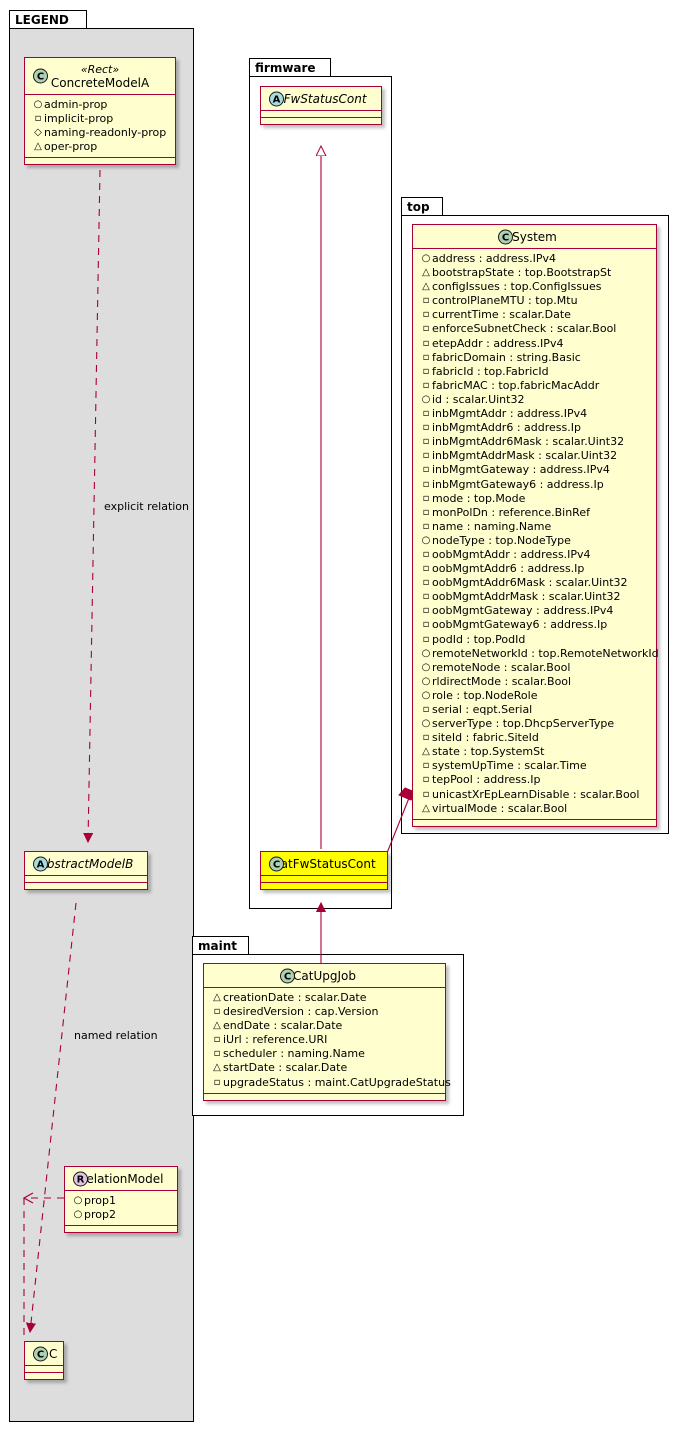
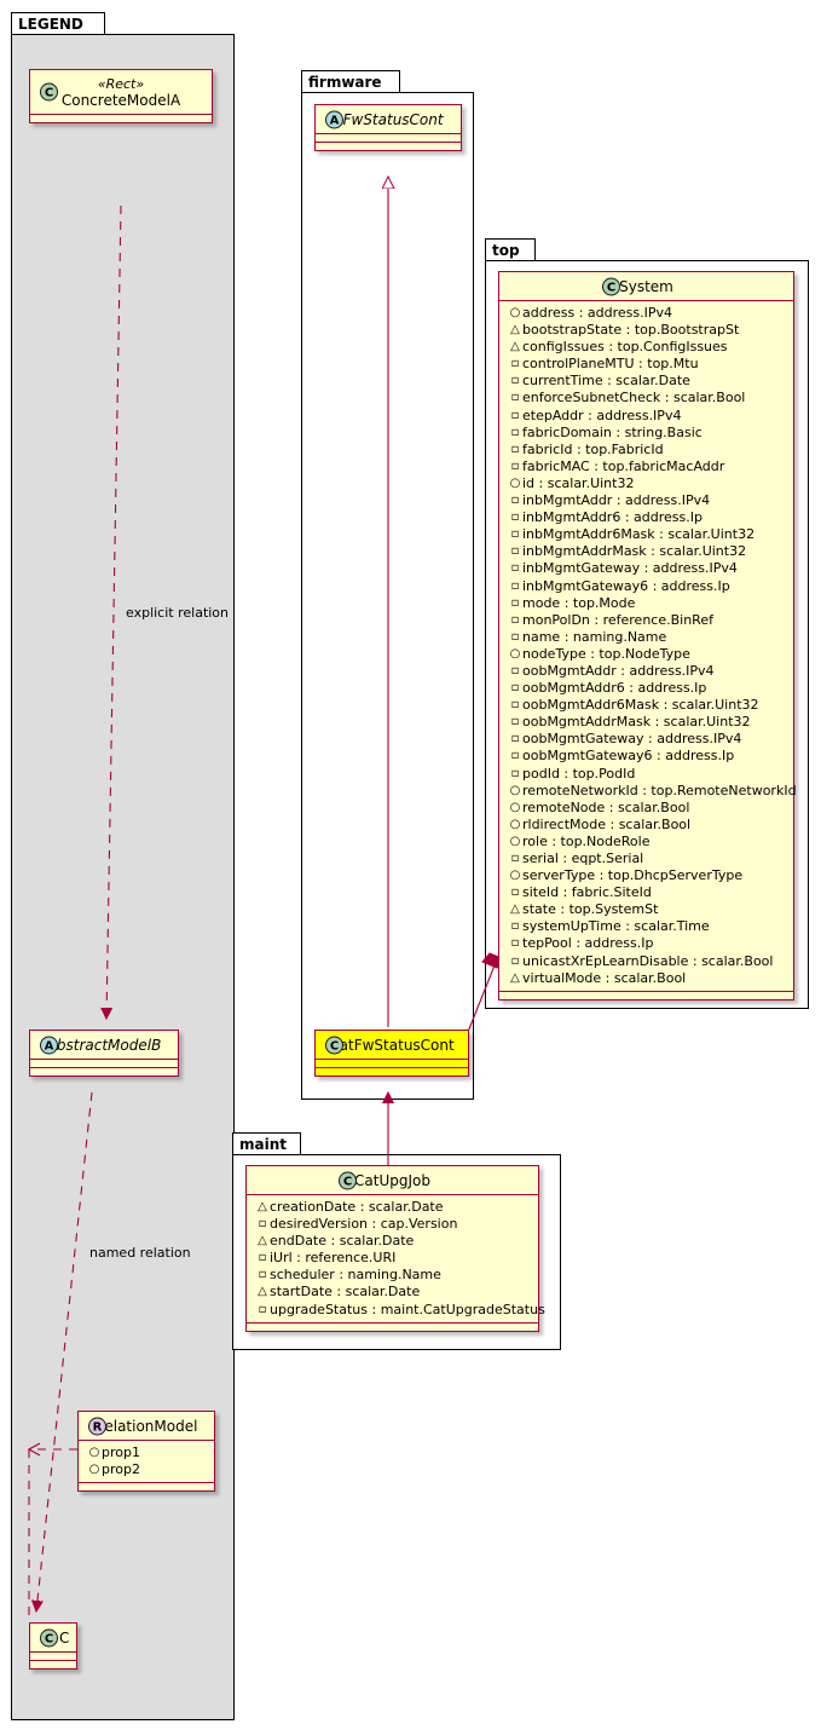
  LEGEND
  firmware
  top
  maint
  explicit relation
  named relation
  C
  «Rect»
  ConcreteModelA
- ○ admin-prop
- ▫ implicit-prop
- ◇ naming-readonly-prop
- △ oper-prop
  A
  bstractModelB
  R
  elationModel
  ○ prop1
  ○ prop2
  C
  C
  A
  FwStatusCont
  C
  atFwStatusCont
  C
  System
  ○ address : address.IPv4
  △ bootstrapState : top.BootstrapSt
  △ configIssues : top.ConfigIssues
  ▫ controlPlaneMTU : top.Mtu
  ▫ currentTime : scalar.Date
  ▫ enforceSubnetCheck : scalar.Bool
  ▫ etepAddr : address.IPv4
  ▫ fabricDomain : string.Basic
  ▫ fabricId : top.FabricId
  ▫ fabricMAC : top.fabricMacAddr
  ○ id : scalar.Uint32
  ▫ inbMgmtAddr : address.IPv4
  ▫ inbMgmtAddr6 : address.Ip
  ▫ inbMgmtAddr6Mask : scalar.Uint32
  ▫ inbMgmtAddrMask : scalar.Uint32
  ▫ inbMgmtGateway : address.IPv4
  ▫ inbMgmtGateway6 : address.Ip
  ▫ mode : top.Mode
  ▫ monPolDn : reference.BinRef
  ▫ name : naming.Name
  ○ nodeType : top.NodeType
  ▫ oobMgmtAddr : address.IPv4
  ▫ oobMgmtAddr6 : address.Ip
  ▫ oobMgmtAddr6Mask : scalar.Uint32
  ▫ oobMgmtAddrMask : scalar.Uint32
  ▫ oobMgmtGateway : address.IPv4
  ▫ oobMgmtGateway6 : address.Ip
  ▫ podId : top.PodId
  ○ remoteNetworkId : top.RemoteNetworkId
  ○ remoteNode : scalar.Bool
  ○ rldirectMode : scalar.Bool
  ○ role : top.NodeRole
  ▫ serial : eqpt.Serial
  ○ serverType : top.DhcpServerType
  ▫ siteId : fabric.SiteId
  △ state : top.SystemSt
  ▫ systemUpTime : scalar.Time
  ▫ tepPool : address.Ip
  ▫ unicastXrEpLearnDisable : scalar.Bool
  △ virtualMode : scalar.Bool
  C
  CatUpgJob
  △ creationDate : scalar.Date
  ▫ desiredVersion : cap.Version
  △ endDate : scalar.Date
  ▫ iUrl : reference.URI
  ▫ scheduler : naming.Name
  △ startDate : scalar.Date
  ▫ upgradeStatus : maint.CatUpgradeStatus
